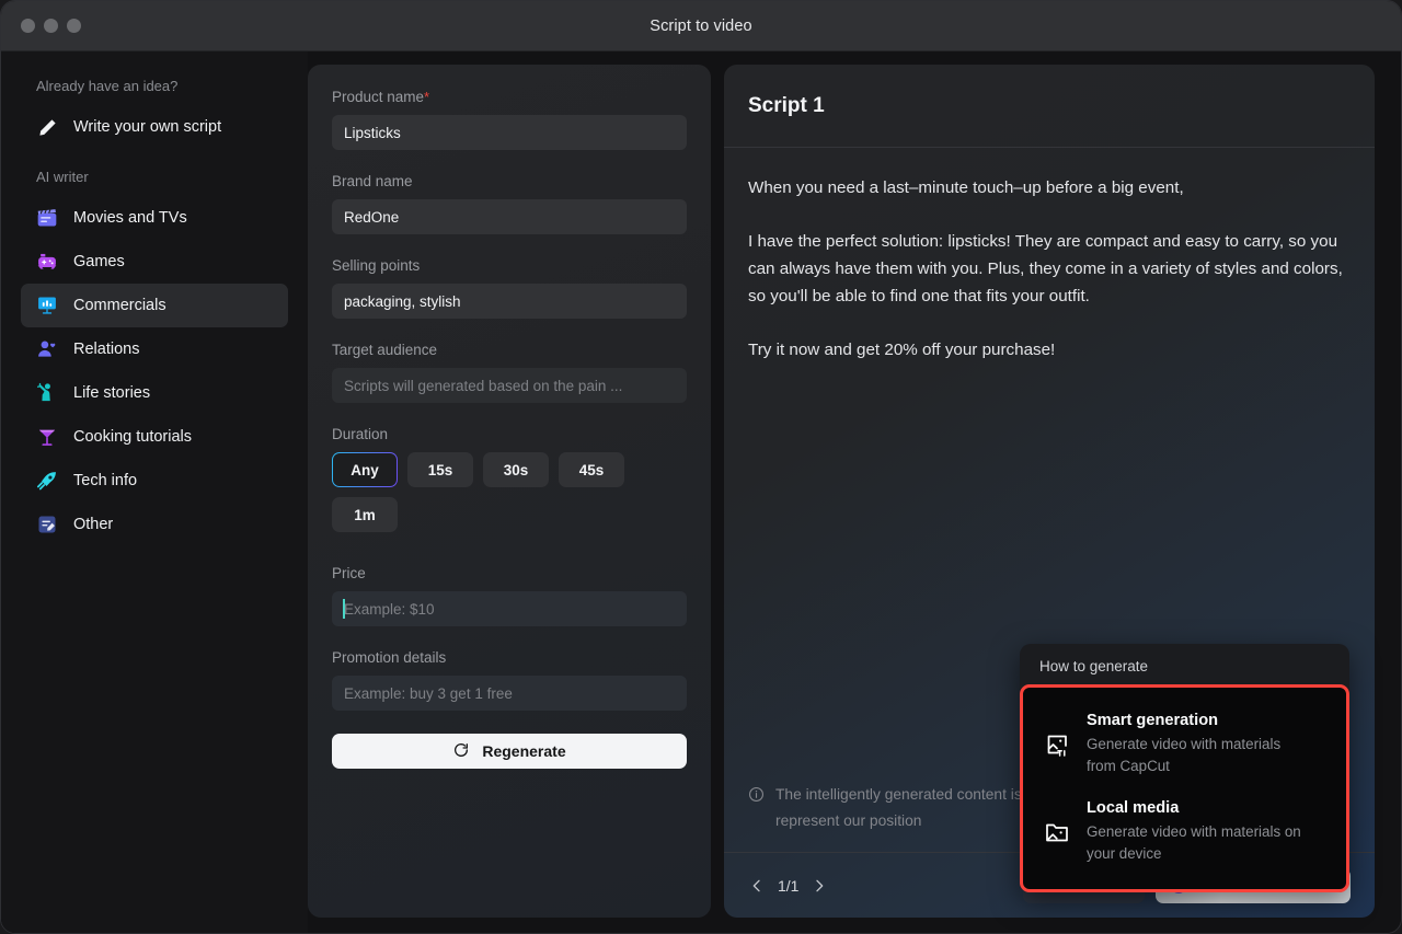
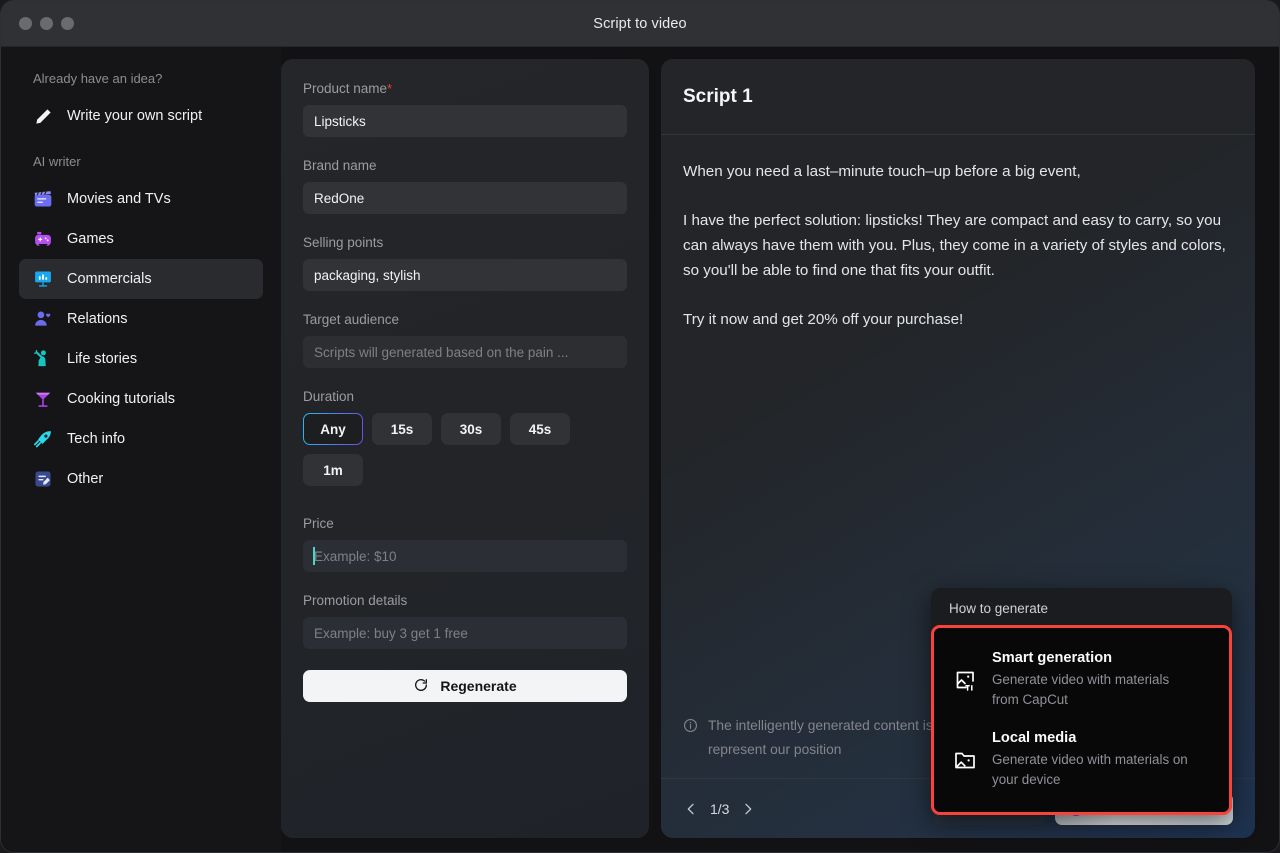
  Script to video
  Already have an idea?
  Write your own script
  AI writer
  Movies and TVs
  Games
  Commercials
  Relations
  Life stories
  Cooking tutorials
  Tech info
  Other
  Product name*
  Lipsticks
  Brand name
  RedOne
  Selling points
  packaging, stylish
  Target audience
  Scripts will generated based on the pain ...
  Duration
  Any
  15s
  30s
  45s
  1m
  Price
  Example: $10
  Promotion details
  Example: buy 3 get 1 free
  Regenerate
  Script 1
  When you need a last–minute touch–up before a big event,
  I have the perfect solution: lipsticks! They are compact and easy to carry, so you can always have them with you. Plus, they come in a variety of styles and colors, so you'll be able to find one that fits your outfit.
  Try it now and get 20% off your purchase!
- 1/1
+ 1/3
  How to generate
  Smart generation
  Generate video with materials from CapCut
  Local media
  Generate video with materials on your device
